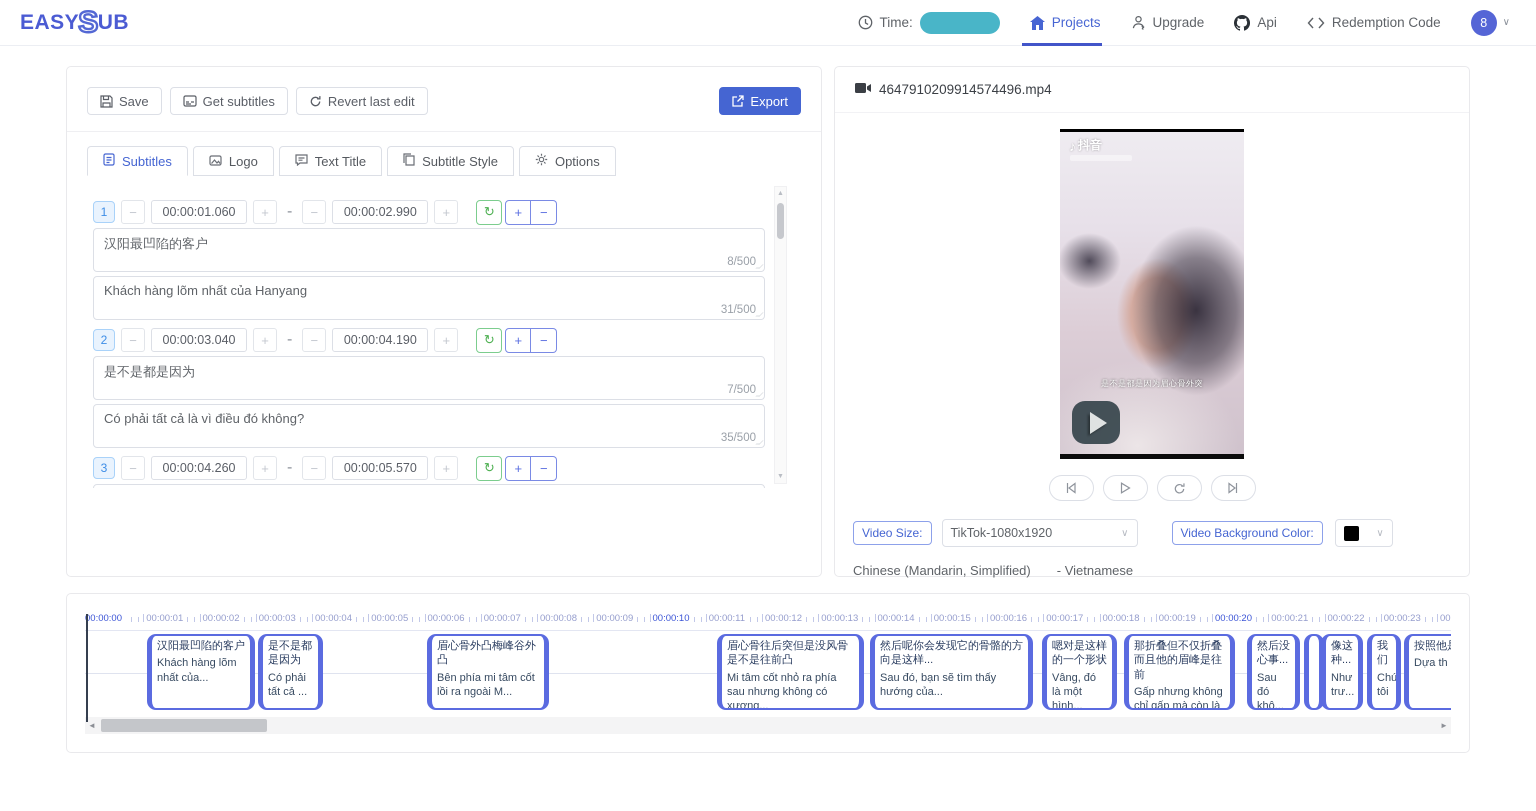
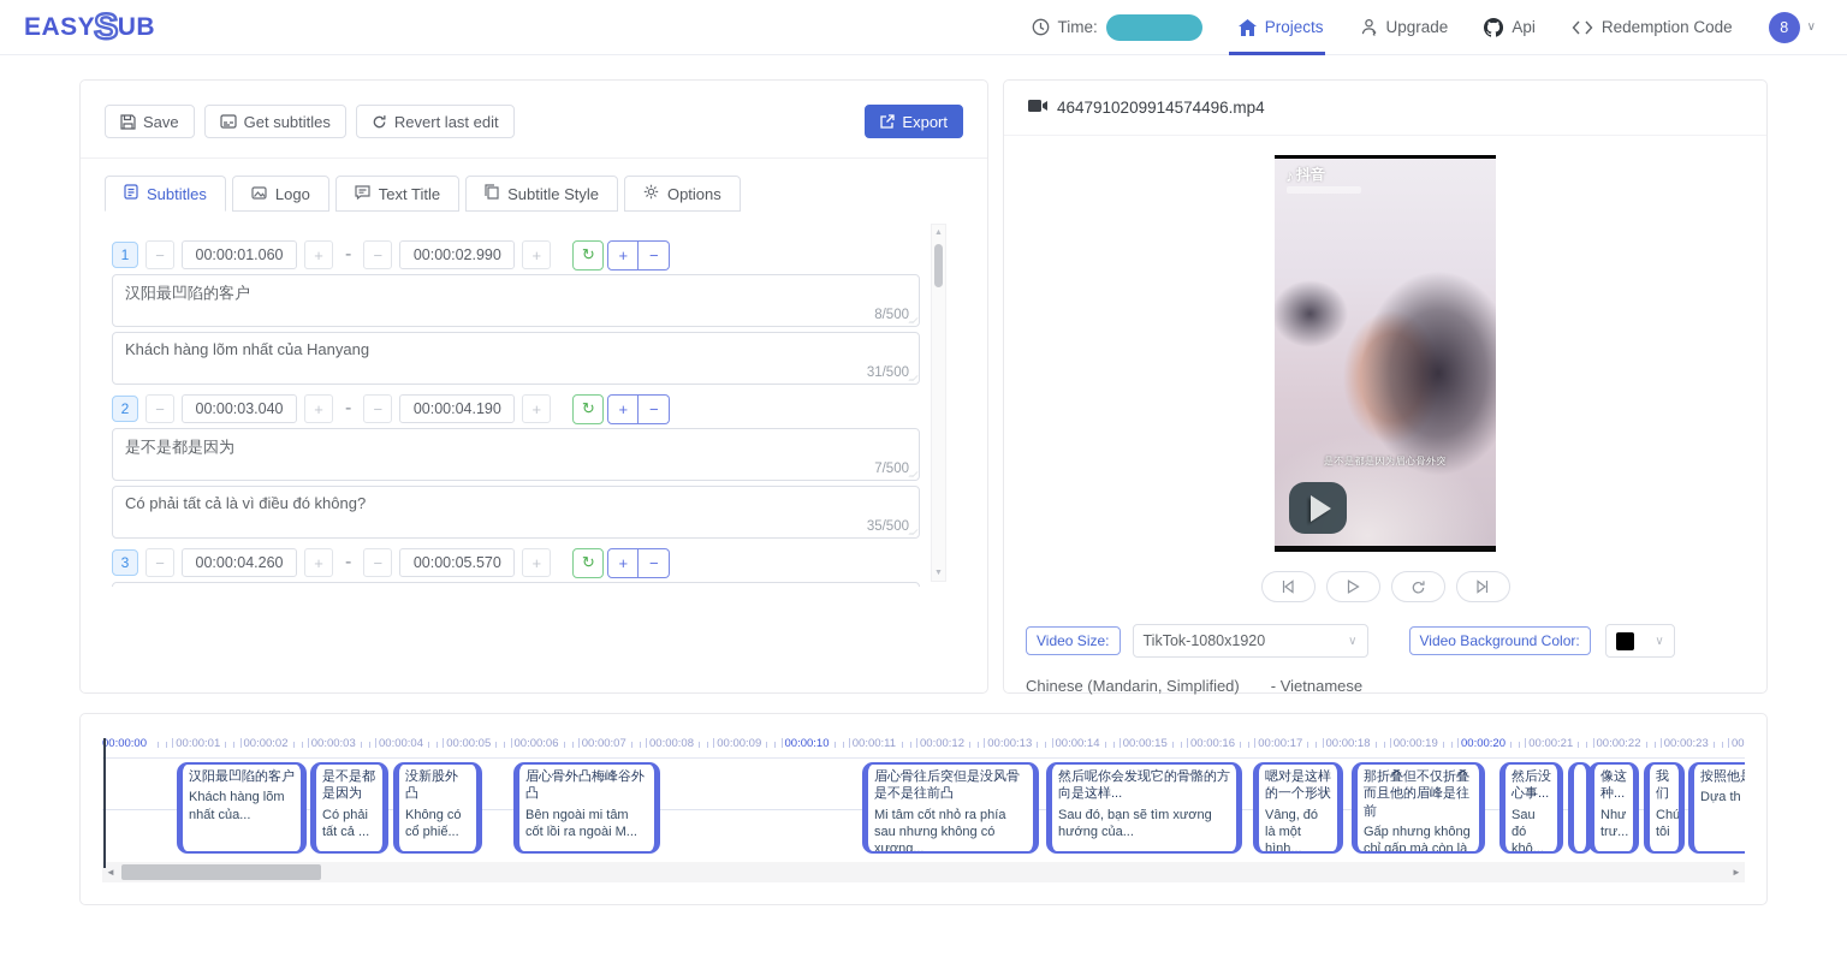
  EASY
  S
  UB
  Time:
  Projects
  Upgrade
  Api
  Redemption Code
  8
  ∨
  Save
  Get subtitles
  Revert last edit
  Export
  Subtitles
  Logo
  Text Title
  Subtitle Style
  Options
  1
  −
  00:00:01.060
  +
  -
  −
  00:00:02.990
  +
  ↻
  +
  −
  汉阳最凹陷的客户
  8/500
  Khách hàng lõm nhất của Hanyang
  31/500
  2
  −
  00:00:03.040
  +
  -
  −
  00:00:04.190
  +
  ↻
  +
  −
  是不是都是因为
  7/500
  Có phải tất cả là vì điều đó không?
  35/500
  3
  −
  00:00:04.260
  +
  -
  −
  00:00:05.570
  +
  ↻
  +
  −
  4647910209914574496.mp4
  ♪
  抖音
  是不是都是因为眉心骨外突
  Video Size:
  TikTok-1080x1920
  ∨
  Video Background Color:
  ∨
  Chinese (Mandarin, Simplified)
  - Vietnamese
  0:00:00
  00:00:01
  00:00:02
  00:00:03
  00:00:04
  00:00:05
  00:00:06
  00:00:07
  00:00:08
  00:00:09
  00:00:10
  00:00:11
  00:00:12
  00:00:13
  00:00:14
  00:00:15
  00:00:16
  00:00:17
  00:00:18
  00:00:19
  00:00:20
  00:00:21
  00:00:22
  00:00:23
  汉阳最凹陷的客户
  Khách hàng lõm nhất của...
  是不是都是因为
  Có phải tất cả ...
+ 没新股外凸
+ Không có cổ phiế...
  眉心骨外凸梅峰谷外凸
- Bên phía mi tâm cốt lồi ra ngoài M...
+ Bên ngoài mi tâm cốt lồi ra ngoài M...
  眉心骨往后突但是没风骨是不是往前凸
  Mi tâm cốt nhỏ ra phía sau nhưng không có xương...
  然后呢你会发现它的骨骼的方向是这样...
- Sau đó, bạn sẽ tìm thấy hướng của...
+ Sau đó, bạn sẽ tìm xương hướng của...
  嗯对是这样的一个形状
  Vâng, đó là một hình...
  那折叠但不仅折叠而且他的眉峰是往前
  然后没心事...
  Sau đó khô...
  像这种...
  Như trư...
  我们
  Chú tôi
  ◄
  ►
